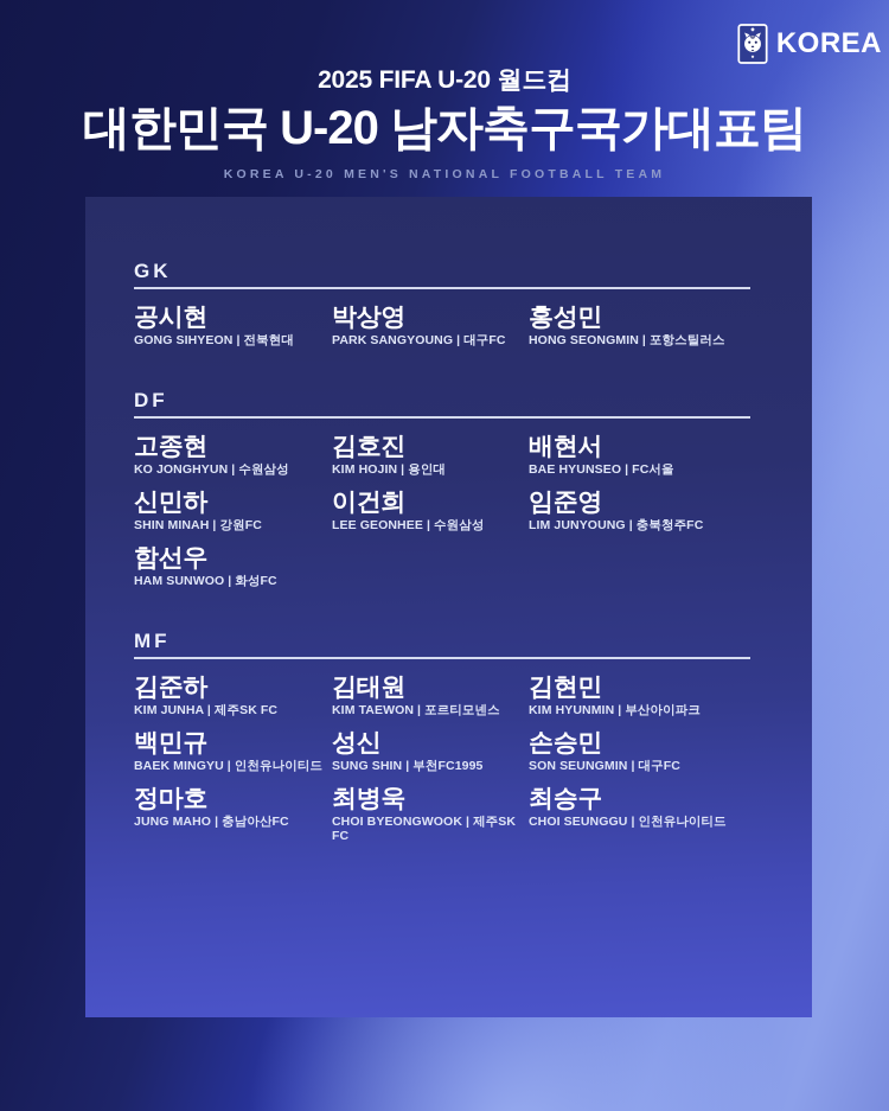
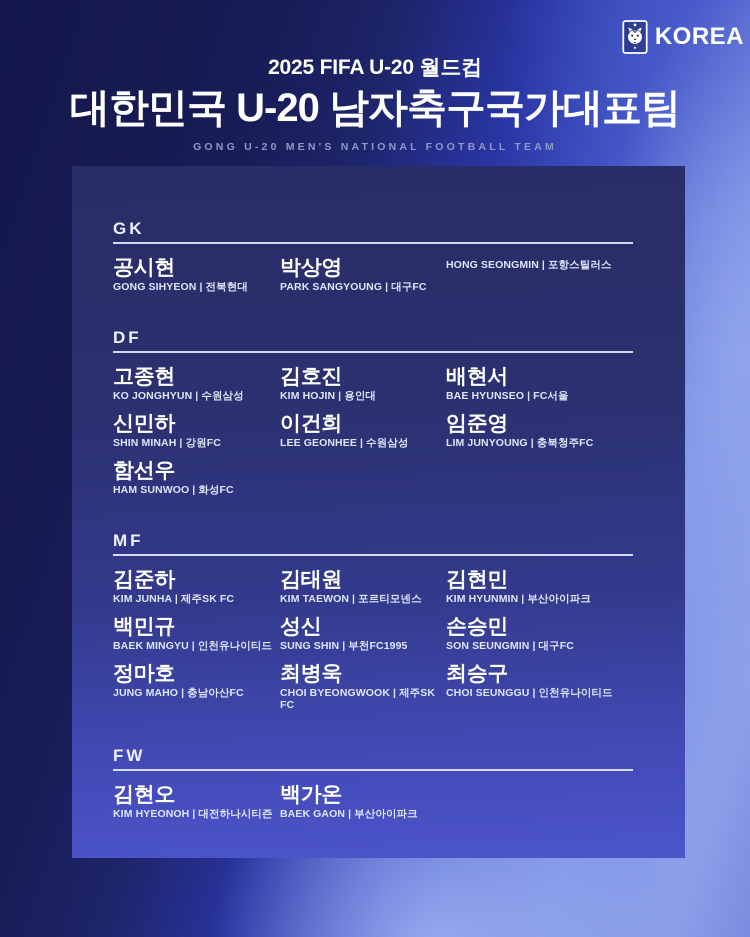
  KOREA
  2025 FIFA U-20 월드컵
  대한민국 U-20 남자축구국가대표팀
- KOREA U-20 MEN'S NATIONAL FOOTBALL TEAM
+ GONG U-20 MEN'S NATIONAL FOOTBALL TEAM
  GK
  공시현
  GONG SIHYEON | 전북현대
  박상영
  PARK SANGYOUNG | 대구FC
- 홍성민
  HONG SEONGMIN | 포항스틸러스
  DF
  고종현
  KO JONGHYUN | 수원삼성
  김호진
  KIM HOJIN | 용인대
  배현서
  BAE HYUNSEO | FC서울
  신민하
  SHIN MINAH | 강원FC
  이건희
  LEE GEONHEE | 수원삼성
  임준영
  LIM JUNYOUNG | 충북청주FC
  함선우
  HAM SUNWOO | 화성FC
  MF
  김준하
  KIM JUNHA | 제주SK FC
  김태원
  KIM TAEWON | 포르티모넨스
  김현민
  KIM HYUNMIN | 부산아이파크
  백민규
  BAEK MINGYU | 인천유나이티드
  성신
  SUNG SHIN | 부천FC1995
  손승민
  SON SEUNGMIN | 대구FC
  정마호
  JUNG MAHO | 충남아산FC
  최병욱
  CHOI BYEONGWOOK | 제주SK FC
  최승구
  CHOI SEUNGGU | 인천유나이티드
+ FW
+ 김현오
+ KIM HYEONOH | 대전하나시티즌
+ 백가온
+ BAEK GAON | 부산아이파크
